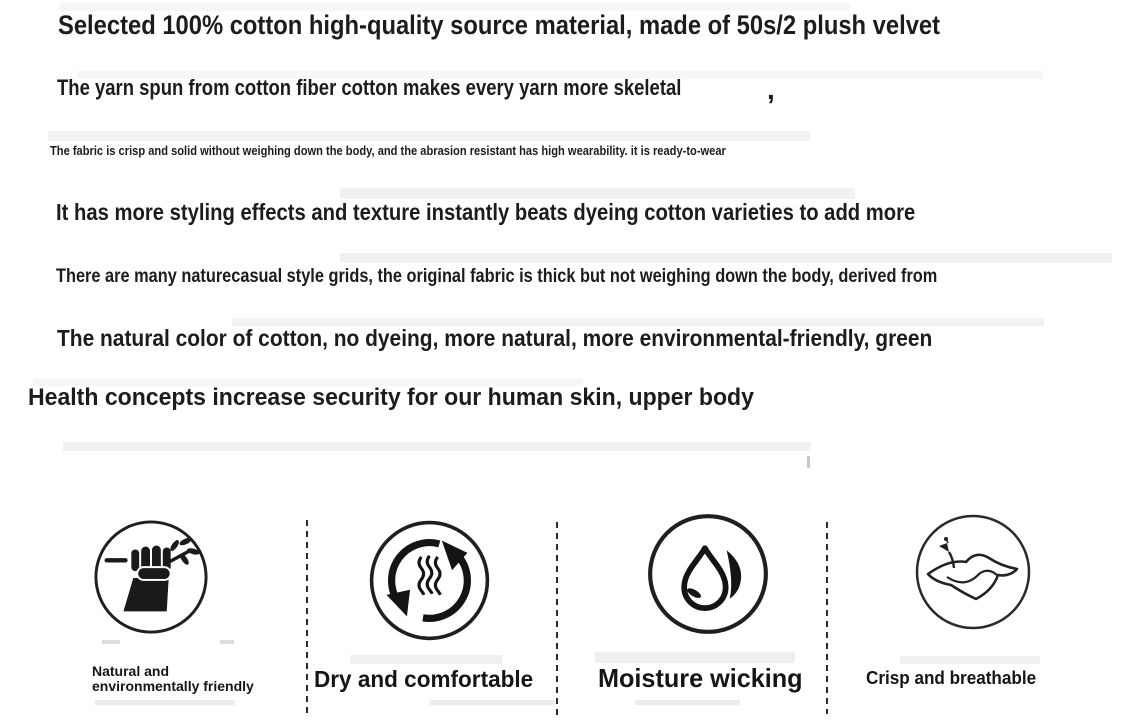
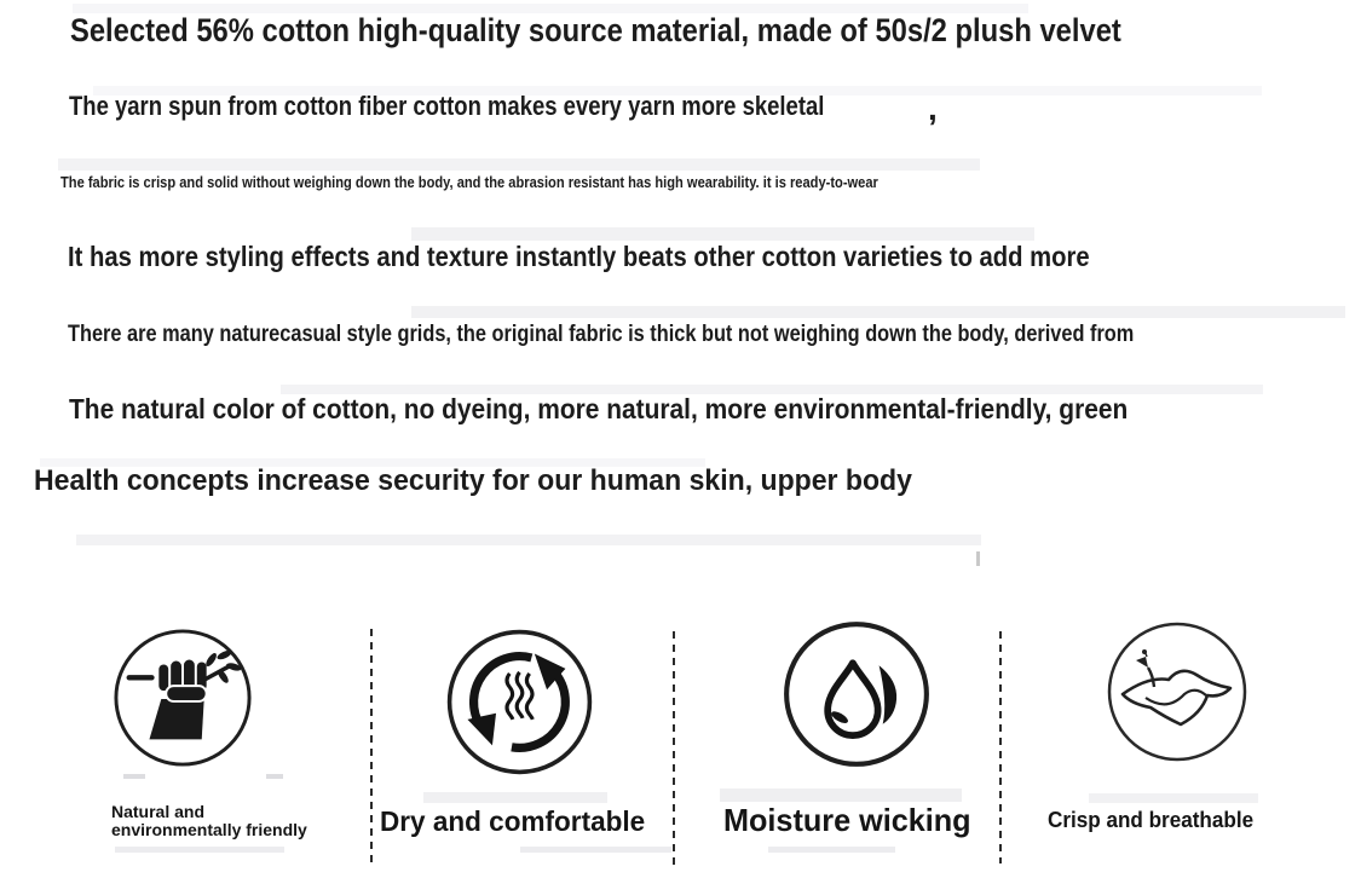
- Selected 100% cotton high-quality source material, made of 50s/2 plush velvet
+ Selected 56% cotton high-quality source material, made of 50s/2 plush velvet
  The yarn spun from cotton fiber cotton makes every yarn more skeletal
  ,
  The fabric is crisp and solid without weighing down the body, and the abrasion resistant has high wearability. it is ready-to-wear
- It has more styling effects and texture instantly beats dyeing cotton varieties to add more
+ It has more styling effects and texture instantly beats other cotton varieties to add more
  There are many naturecasual style grids, the original fabric is thick but not weighing down the body, derived from
  The natural color of cotton, no dyeing, more natural, more environmental-friendly, green
  Health concepts increase security for our human skin, upper body
  Natural and
  environmentally friendly
  Dry and comfortable
  Moisture wicking
  Crisp and breathable
